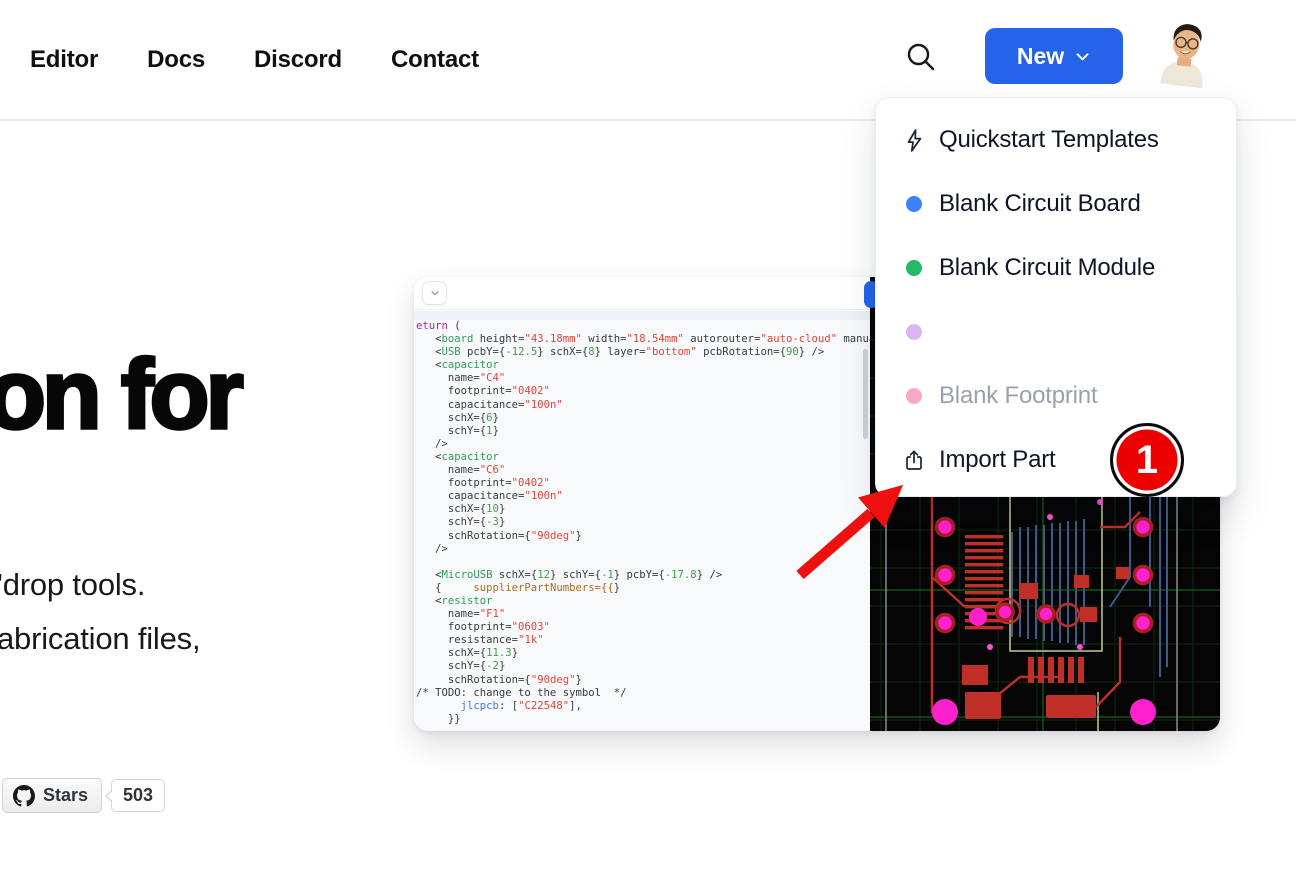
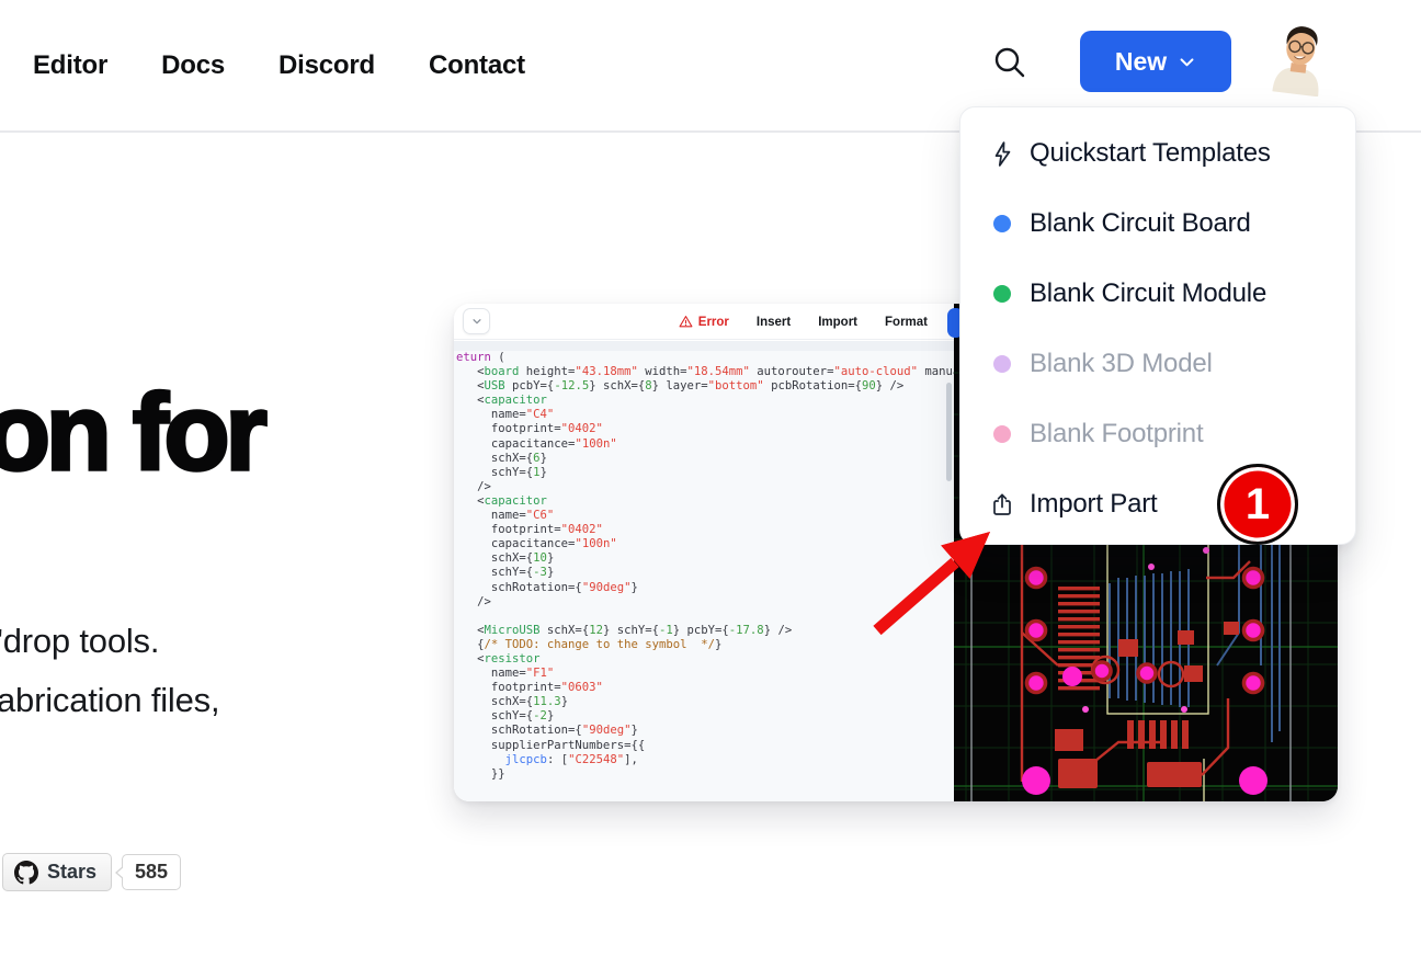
  Editor
  Docs
  Discord
  Contact
  New
  on for
  drop tools.
  abrication files,
  Stars
- 503
+ 585
+ Error
+ Insert
+ Import
+ Format
  eturn (
  <board height="43.18mm" width="18.54mm" autorouter="auto-cloud" manu
  <USB pcbY={-12.5} schX={8} layer="bottom" pcbRotation={90} />
  <capacitor
  name="C4"
  footprint="0402"
  capacitance="100n"
  schX={6}
  schY={1}
  />
  <capacitor
  name="C6"
  footprint="0402"
  capacitance="100n"
  schX={10}
  schY={-3}
  schRotation={"90deg"}
  />
  <MicroUSB schX={12} schY={-1} pcbY={-17.8} />
- { supplierPartNumbers={{}
+ {/* TODO: change to the symbol */}
  <resistor
  name="F1"
  footprint="0603"
- resistance="1k"
  schX={11.3}
  schY={-2}
  schRotation={"90deg"}
- /* TODO: change to the symbol */
+ supplierPartNumbers={{
  jlcpcb: ["C22548"],
  }}
  Quickstart Templates
  Blank Circuit Board
  Blank Circuit Module
+ Blank 3D Model
  Blank Footprint
  Import Part
  1
